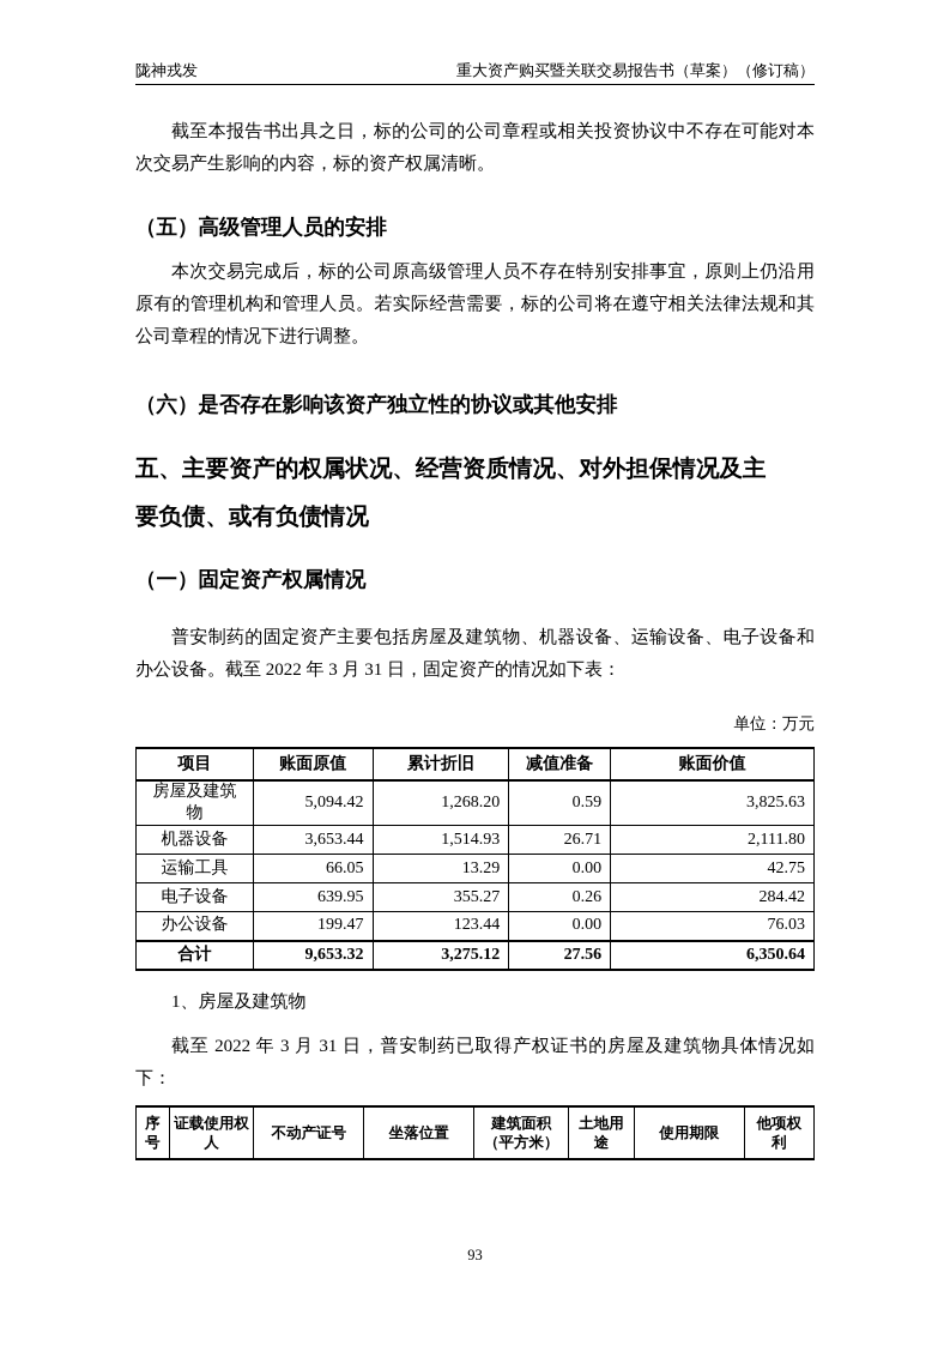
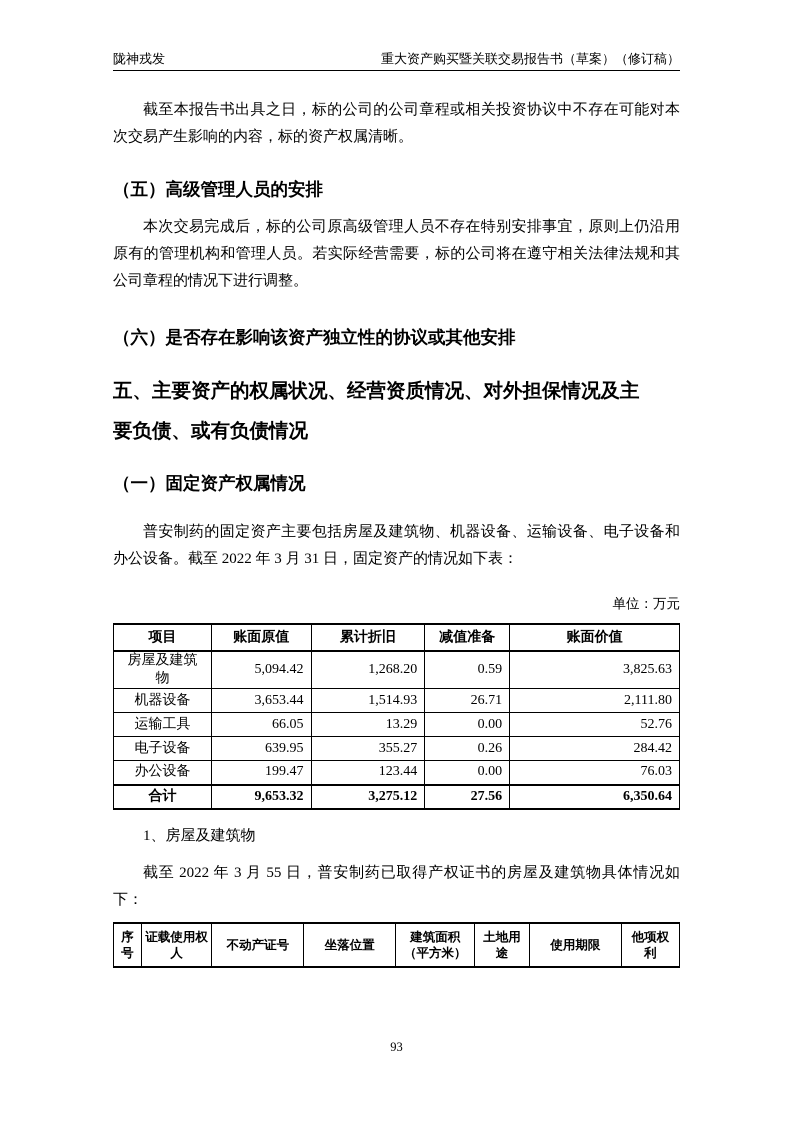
  陇神戎发
  重大资产购买暨关联交易报告书（草案）（修订稿）
  截至本报告书出具之日，标的公司的公司章程或相关投资协议中不存在可能对本次交易产生影响的内容，标的资产权属清晰。
  （五）高级管理人员的安排
  本次交易完成后，标的公司原高级管理人员不存在特别安排事宜，原则上仍沿用原有的管理机构和管理人员。若实际经营需要，标的公司将在遵守相关法律法规和其公司章程的情况下进行调整。
  （六）是否存在影响该资产独立性的协议或其他安排
  五、主要资产的权属状况、经营资质情况、对外担保情况及主
  要负债、或有负债情况
  （一）固定资产权属情况
  普安制药的固定资产主要包括房屋及建筑物、机器设备、运输设备、电子设备和办公设备。截至 2022 年 3 月 31 日，固定资产的情况如下表：
  单位：万元
  项目	账面原值	累计折旧	减值准备	账面价值
  房屋及建筑物	5,094.42	1,268.20	0.59	3,825.63
  机器设备	3,653.44	1,514.93	26.71	2,111.80
- 运输工具	66.05	13.29	0.00	42.75
+ 运输工具	66.05	13.29	0.00	52.76
  电子设备	639.95	355.27	0.26	284.42
  办公设备	199.47	123.44	0.00	76.03
  合计	9,653.32	3,275.12	27.56	6,350.64
  1、房屋及建筑物
- 截至 2022 年 3 月 31 日，普安制药已取得产权证书的房屋及建筑物具体情况如下：
+ 截至 2022 年 3 月 55 日，普安制药已取得产权证书的房屋及建筑物具体情况如下：
  序 号	证载使用权 人	不动产证号	坐落位置	建筑面积 （平方米）	土地用 途	使用期限	他项权 利
  93
